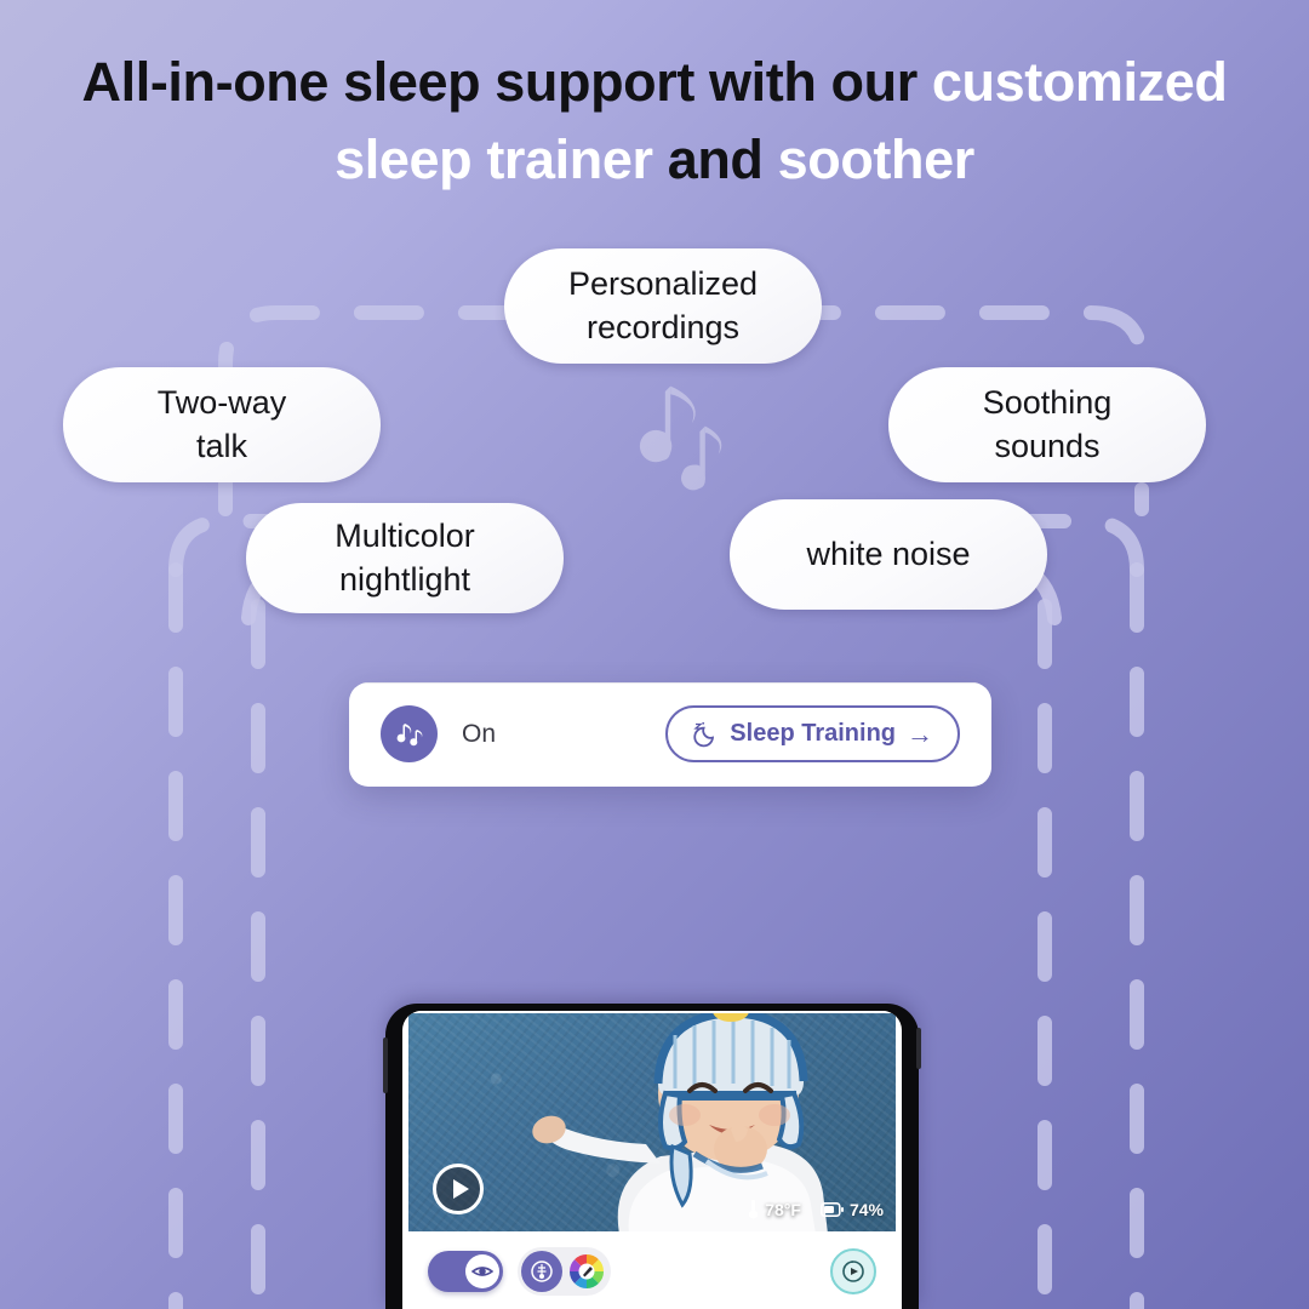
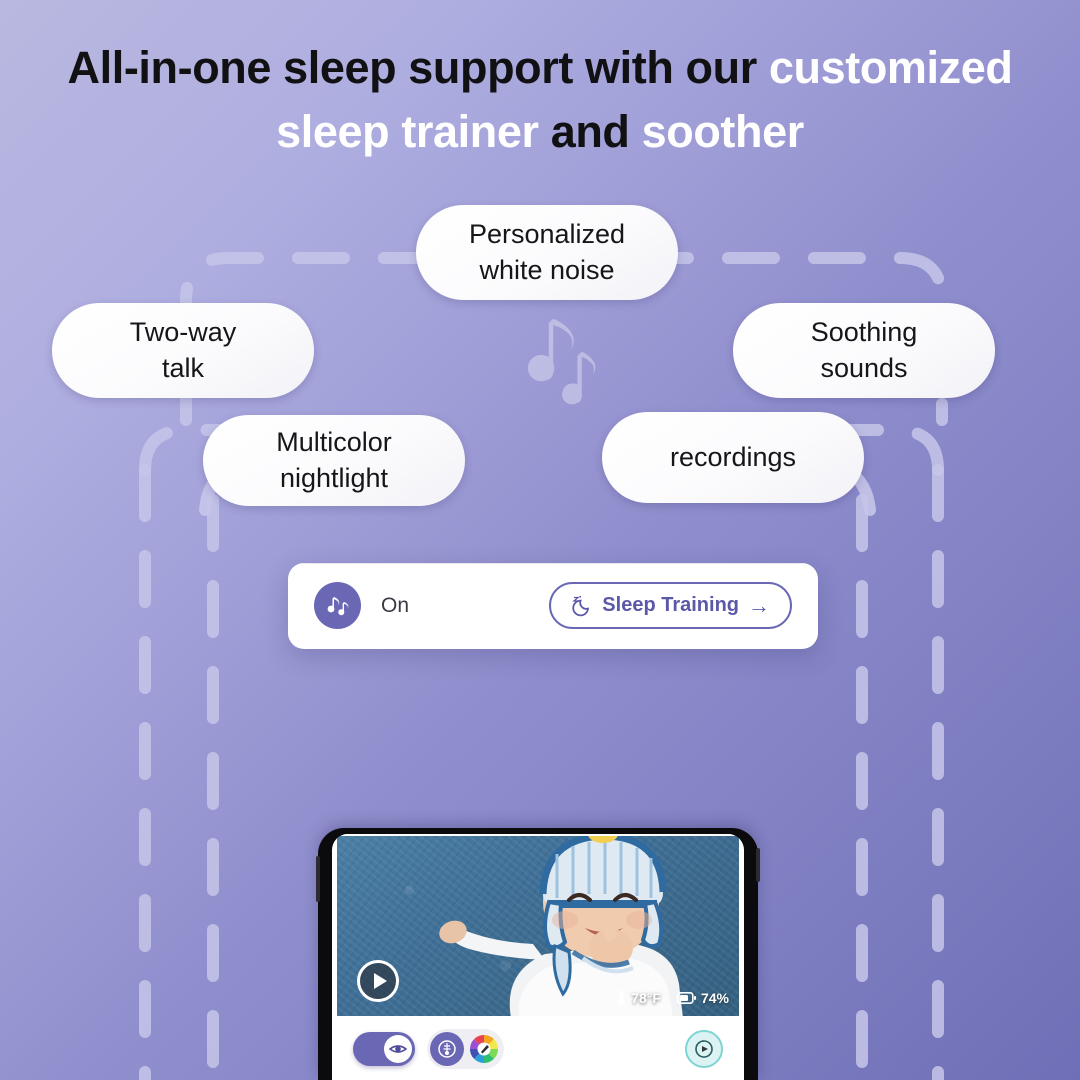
  All-in-one sleep support with our customized
  sleep trainer and soother
  Personalized
- recordings
+ white noise
  Two-way
  talk
  Soothing
  sounds
  Multicolor
  nightlight
- white noise
+ recordings
  78°F
  74%
  On
  Sleep Training
  →
